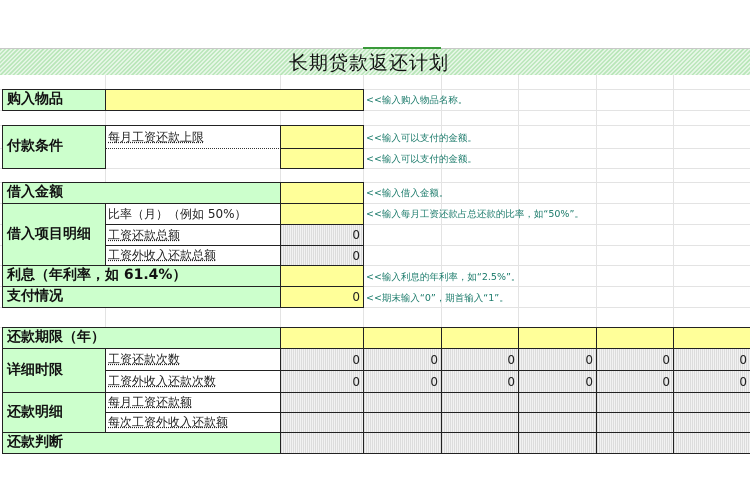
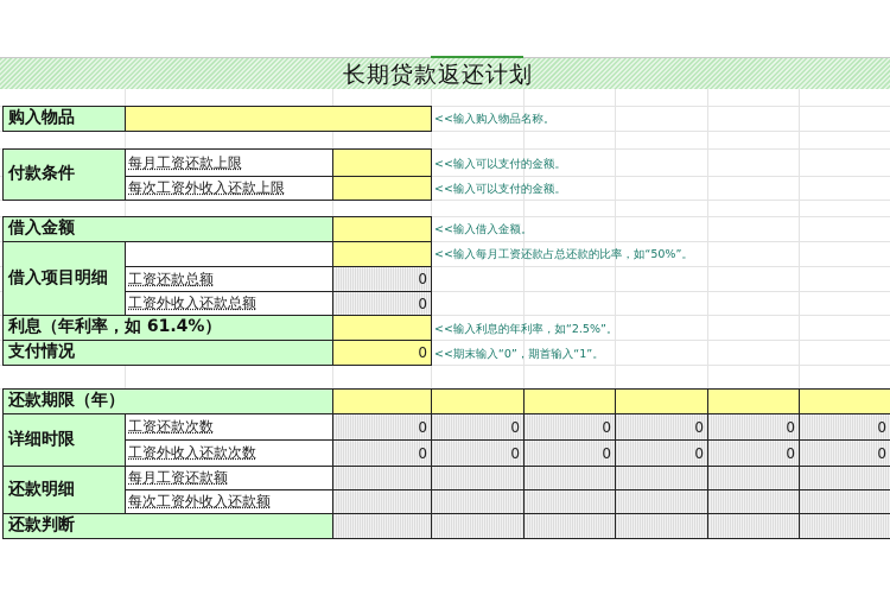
  长期贷款返还计划
  购入物品
  <<输入购入物品名称。
  付款条件
  每月工资还款上限
+ 每次工资外收入还款上限
  <<输入可以支付的金额。
  <<输入可以支付的金额。
  借入金额
  <<输入借入金额。
  借入项目明细
- 比率（月）（例如 50%）
  工资还款总额
  工资外收入还款总额
  0
  0
  <<输入每月工资还款占总还款的比率，如“50%”。
  利息（年利率，如 61.4%）
  <<输入利息的年利率，如“2.5%”。
  支付情况
  0
  <<期末输入“0”，期首输入“1”。
  还款期限（年）
  详细时限
  工资还款次数
  工资外收入还款次数
  0
  0
  0
  0
  0
  0
  0
  0
  0
  0
  0
  0
  还款明细
  每月工资还款额
  每次工资外收入还款额
  还款判断
